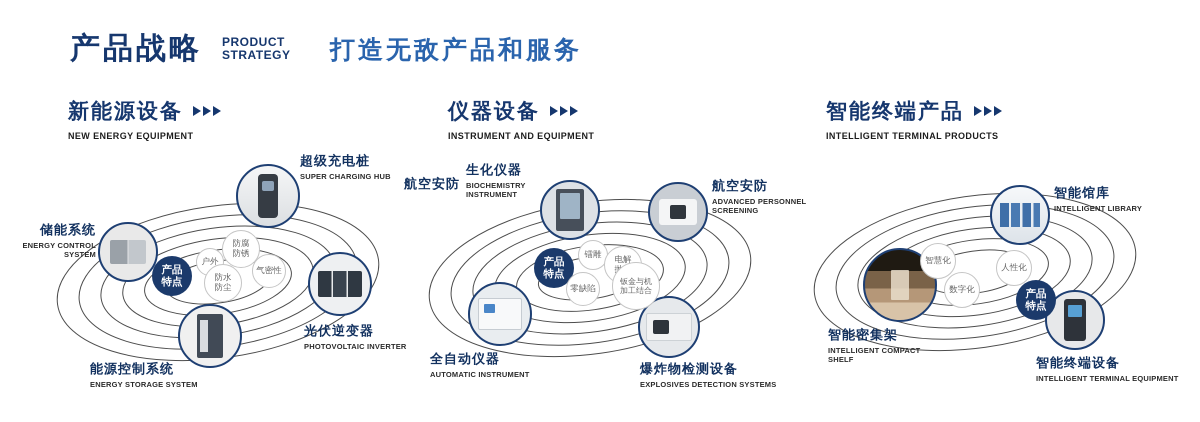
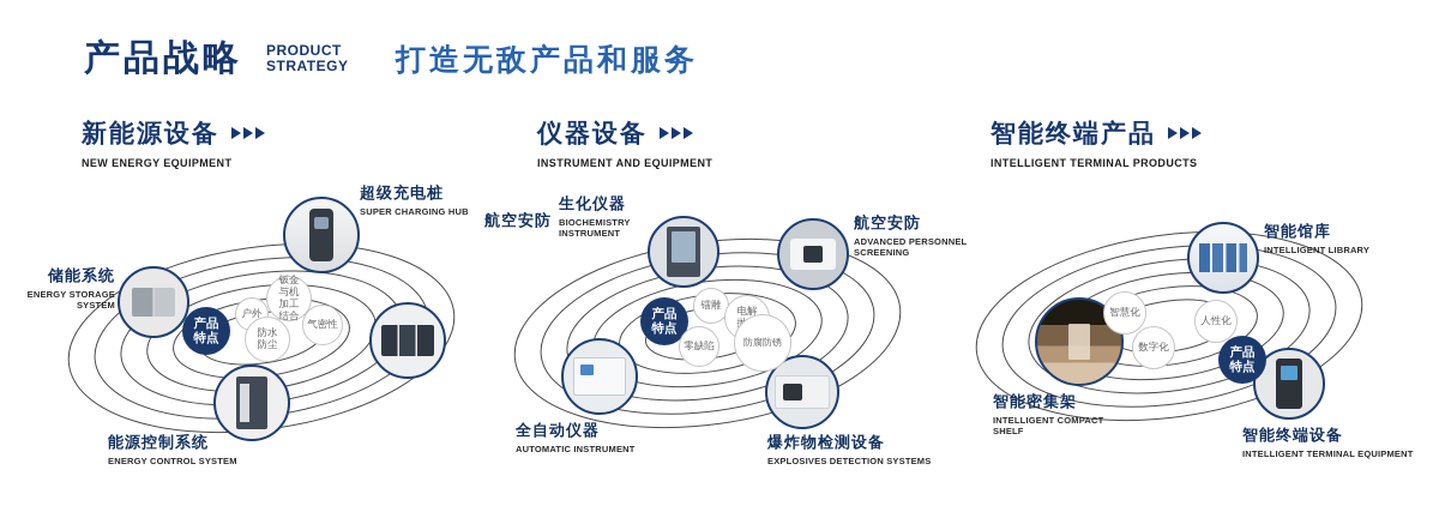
  产品战略
  PRODUCT
  STRATEGY
  打造无敌产品和服务
  新能源设备
  NEW ENERGY EQUIPMENT
  储能系统
- ENERGY CONTROL SYSTEM
+ ENERGY STORAGE SYSTEM
  超级充电桩
  SUPER CHARGING HUB
- 光伏逆变器
- PHOTOVOLTAIC INVERTER
  能源控制系统
- ENERGY STORAGE SYSTEM
+ ENERGY CONTROL SYSTEM
  产品特点
  户外
- 防腐防锈
+ 钣金与机加工结合
  气密性
  防水防尘
  仪器设备
  INSTRUMENT AND EQUIPMENT
  生化仪器
  BIOCHEMISTRY INSTRUMENT
  航空安防
  航空安防
  ADVANCED PERSONNEL SCREENING
  全自动仪器
  AUTOMATIC INSTRUMENT
  爆炸物检测设备
  EXPLOSIVES DETECTION SYSTEMS
  产品特点
  镭雕
  零缺陷
- 钣金与机加工结合
+ 防腐防锈
  智能终端产品
  INTELLIGENT TERMINAL PRODUCTS
  智能馆库
  INTELLIGENT LIBRARY
  智能密集架
  INTELLIGENT COMPACT SHELF
  智能终端设备
  INTELLIGENT TERMINAL EQUIPMENT
  产品特点
  智慧化
  数字化
  人性化
